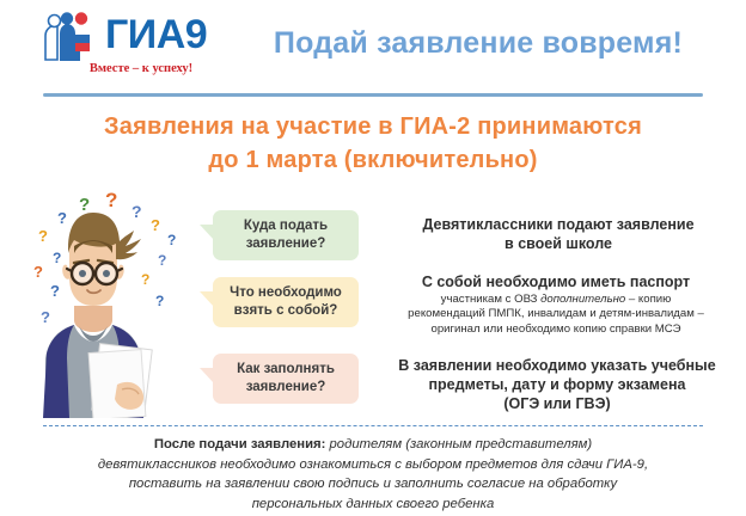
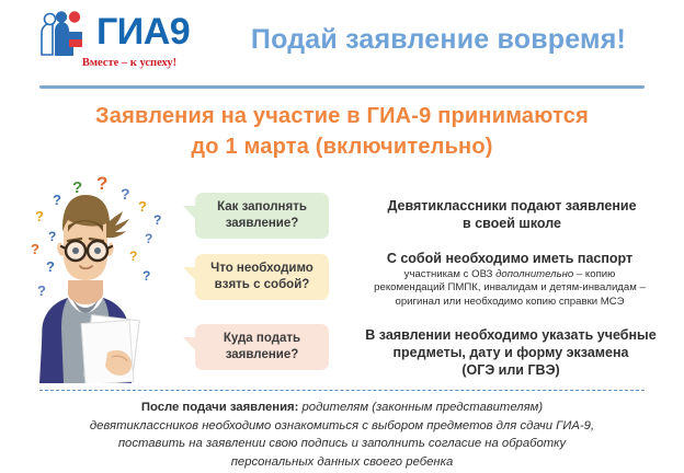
  ГИА9
  Вместе – к успеху!
  Подай заявление вовремя!
- Заявления на участие в ГИА-2 принимаются
+ Заявления на участие в ГИА-9 принимаются
  до 1 марта (включительно)
  ?
  ?
  ?
  ?
  ?
  ?
  ?
  ?
  ?
  ?
  ?
  ?
  ?
  ?
- Куда подать
+ Как заполнять
  заявление?
  Что необходимо
  взять с собой?
- Как заполнять
+ Куда подать
  заявление?
  Девятиклассники подают заявление
  в своей школе
  С собой необходимо иметь паспорт
  участникам с ОВЗ дополнительно – копию
  рекомендаций ПМПК, инвалидам и детям-инвалидам –
  оригинал или необходимо копию справки МСЭ
  В заявлении необходимо указать учебные
  предметы, дату и форму экзамена
  (ОГЭ или ГВЭ)
  После подачи заявления: родителям (законным представителям)
  девятиклассников необходимо ознакомиться с выбором предметов для сдачи ГИА-9,
  поставить на заявлении свою подпись и заполнить согласие на обработку
  персональных данных своего ребенка
